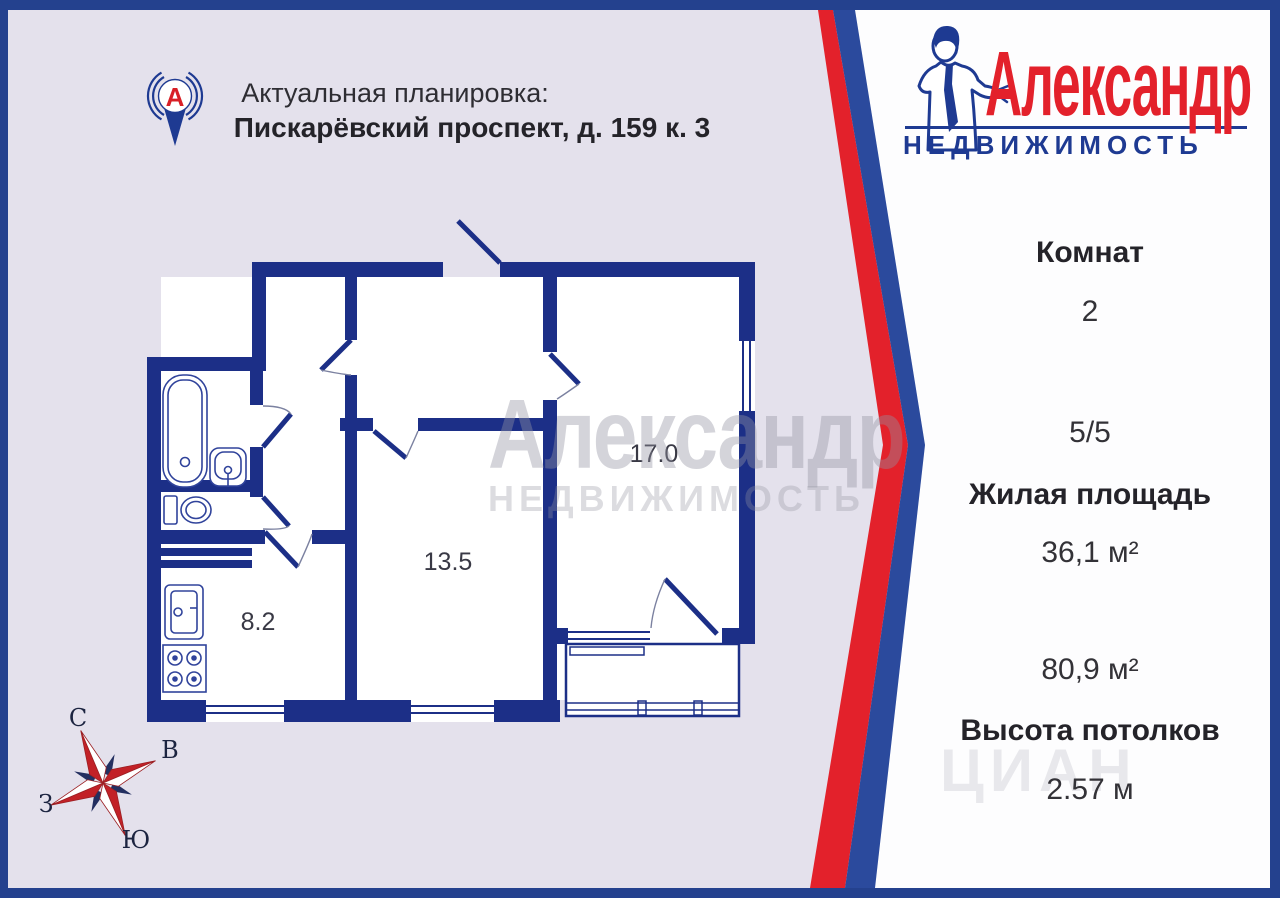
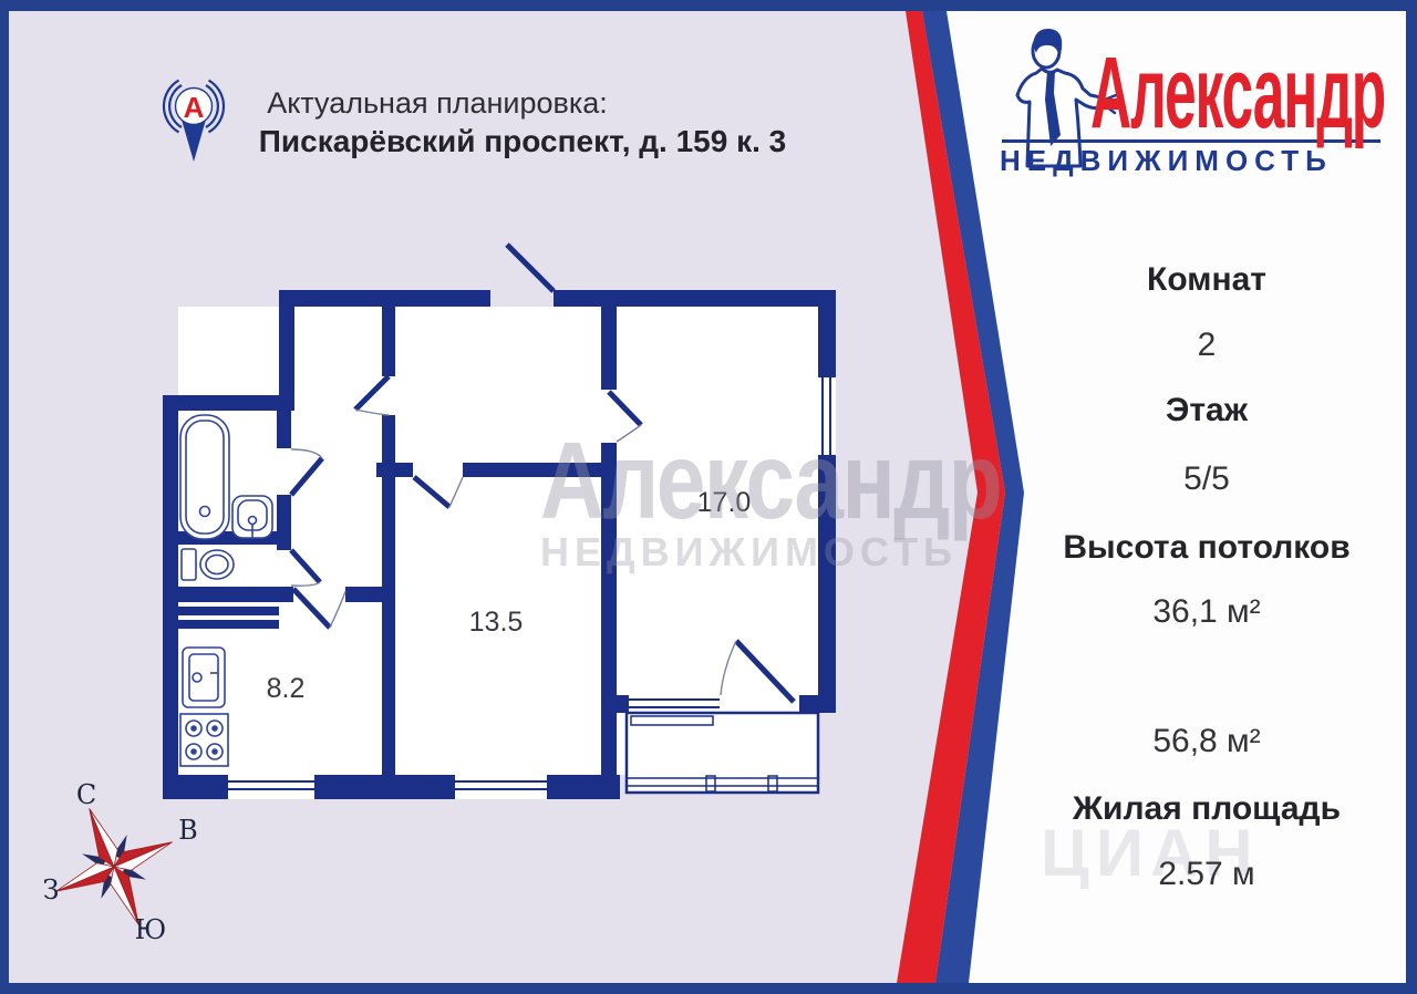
  17.0
  13.5
  8.2
  С
  В
  З
  Ю
  А
  Александр
  НЕДВИЖИМОСТЬ
  ЦИАН
  Актуальная планировка:
  Пискарёвский проспект, д. 159 к. 3
  Александр
  НЕДВИЖИМОСТЬ
  Комнат
  2
+ Этаж
  5/5
- Жилая площадь
+ Высота потолков
  36,1 м²
- 80,9 м²
+ 56,8 м²
- Высота потолков
+ Жилая площадь
  2.57 м
